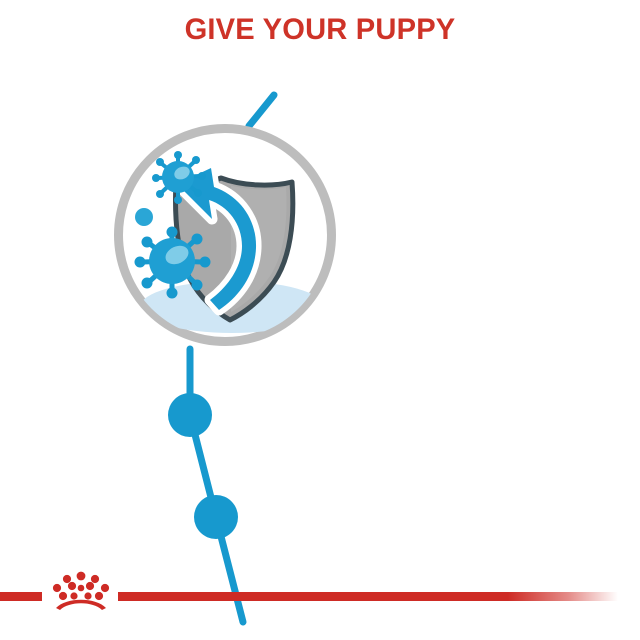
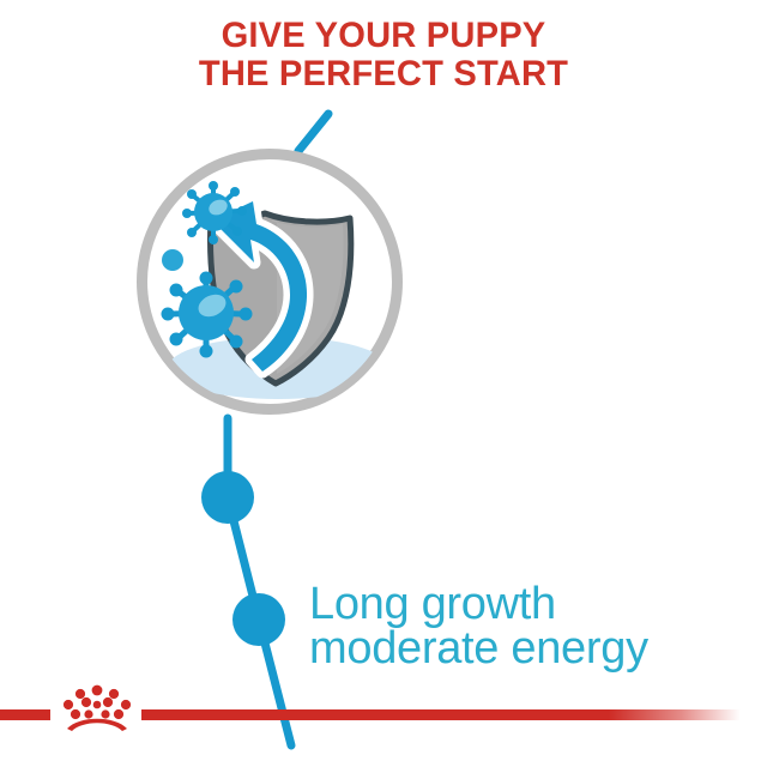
  GIVE YOUR PUPPY
+ THE PERFECT START
+ Long growth
+ moderate energy
